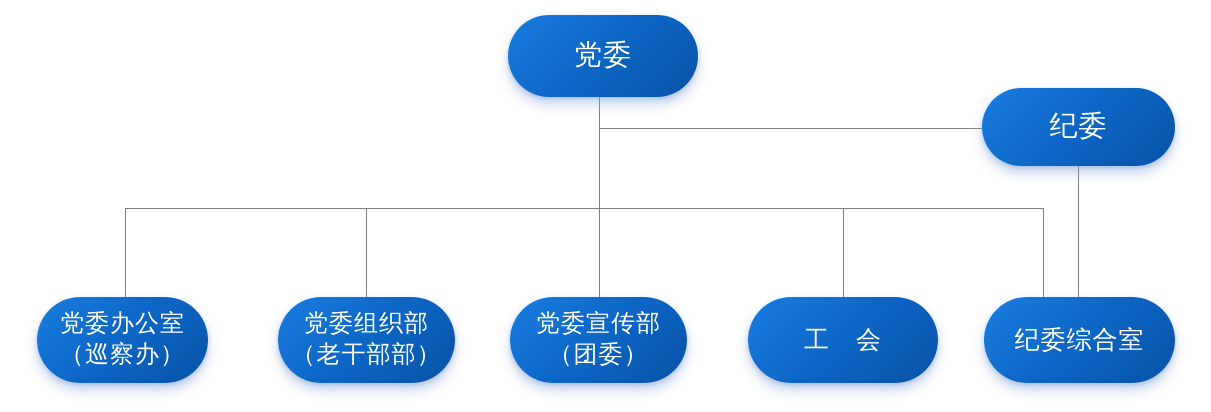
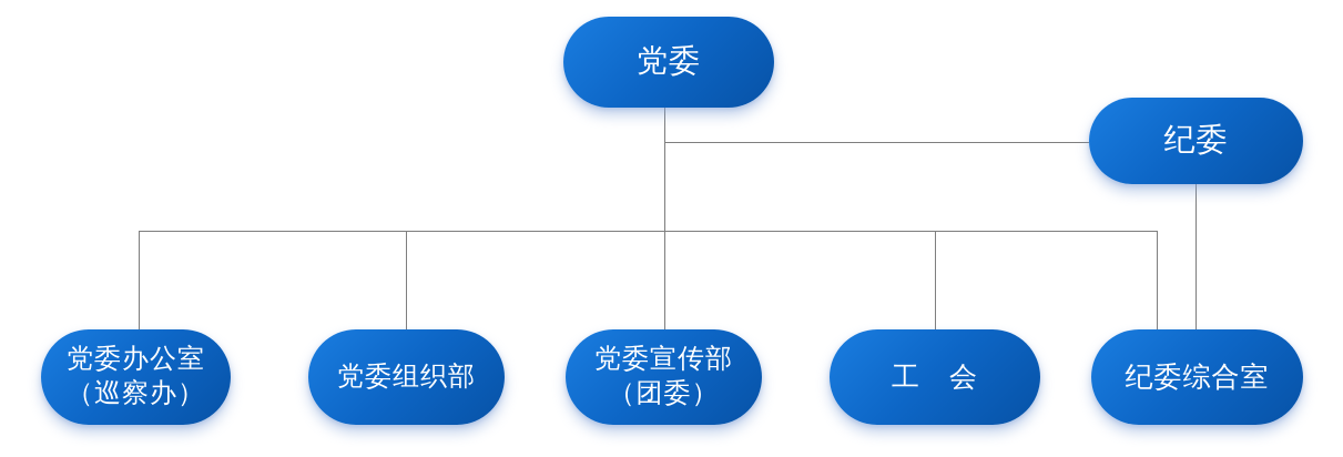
  党委
  纪委
  党委办公室
  （巡察办）
  党委组织部
- （老干部部）
  党委宣传部
  （团委）
  工 会
  纪委综合室
